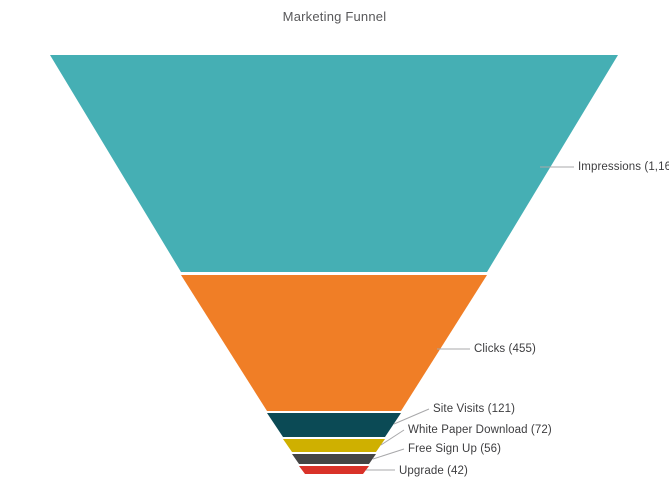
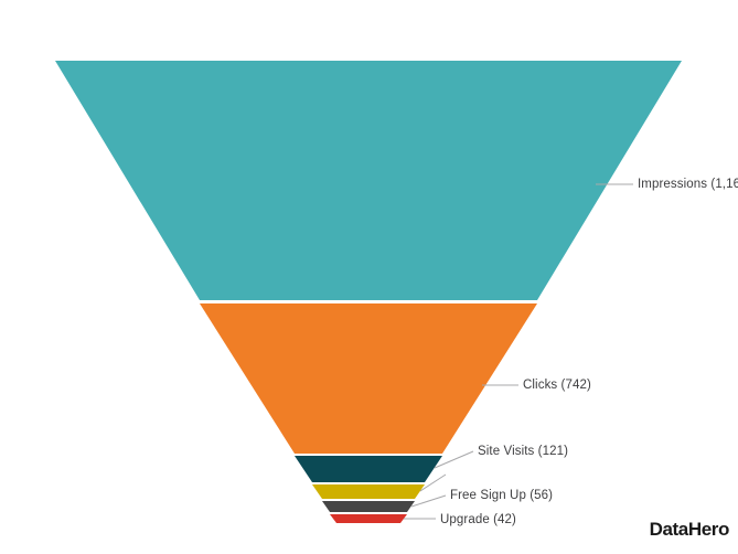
- Marketing Funnel
  Impressions (1,16
- Clicks (455)
+ Clicks (742)
  Site Visits (121)
- White Paper Download (72)
  Free Sign Up (56)
  Upgrade (42)
+ DataHero
